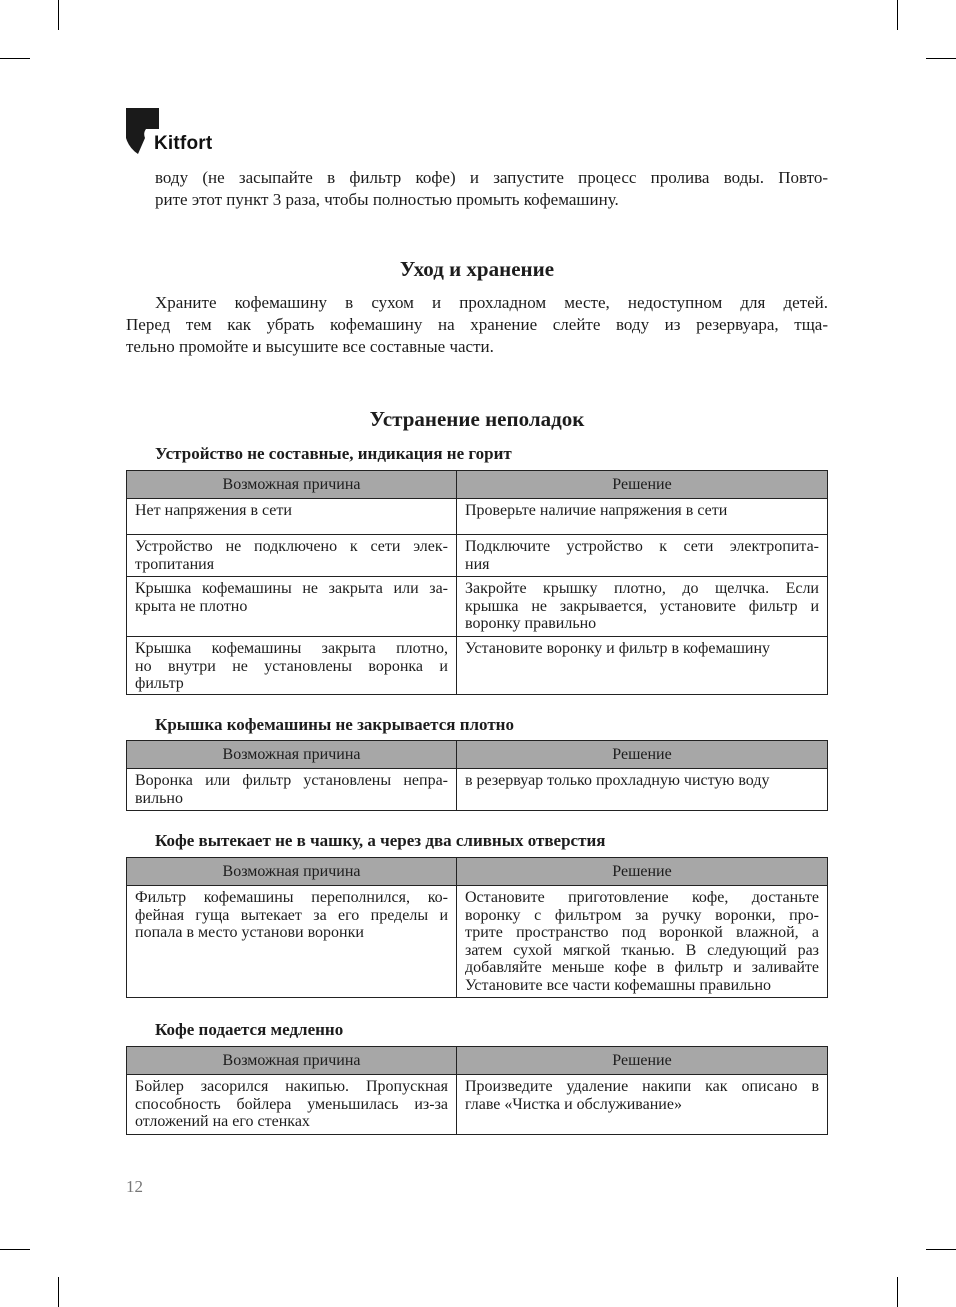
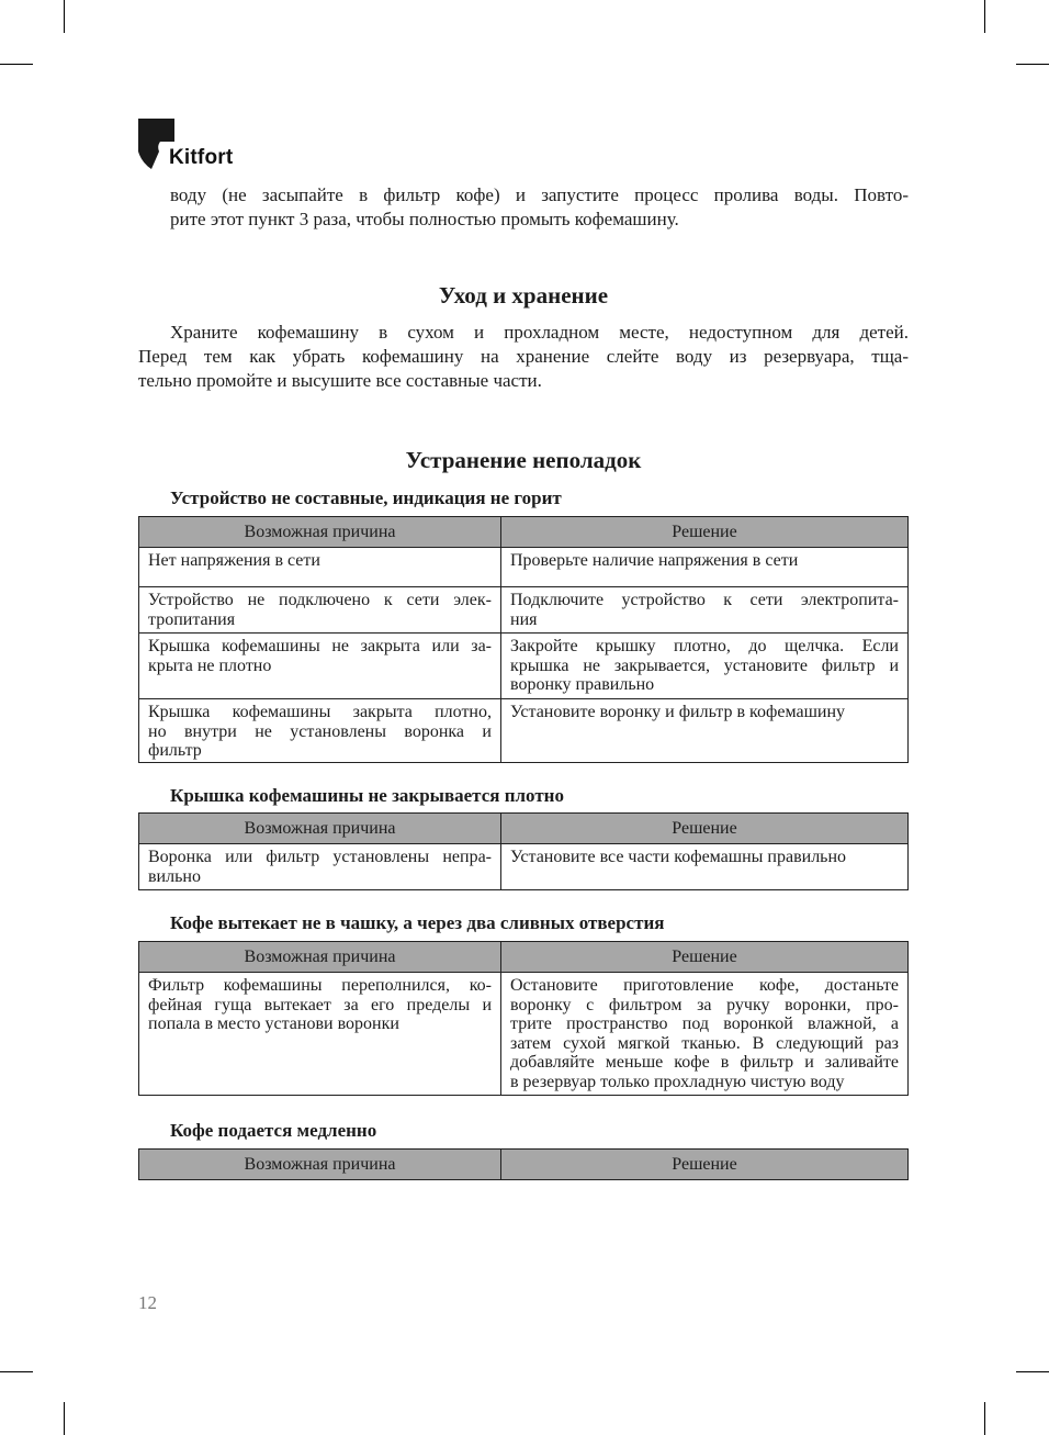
  Kitfort
  воду (не засыпайте в фильтр кофе) и запустите процесс пролива воды. Повто-
  рите этот пункт 3 раза, чтобы полностью промыть кофемашину.
  Уход и хранение
  Храните кофемашину в сухом и прохладном месте, недоступном для детей.
  Перед тем как убрать кофемашину на хранение слейте воду из резервуара, тща-
  тельно промойте и высушите все составные части.
  Устранение неполадок
  Устройство не составные, индикация не горит
  Возможная причина	Решение
  Нет напряжения в сети	Проверьте наличие напряжения в сети
  Устройство не подключено к сети элек- тропитания	Подключите устройство к сети электропита- ния
  Крышка кофемашины не закрыта или за- крыта не плотно	Закройте крышку плотно, до щелчка. Если крышка не закрывается, установите фильтр и воронку правильно
  Крышка кофемашины закрыта плотно, но внутри не установлены воронка и фильтр	Установите воронку и фильтр в кофемашину
  Крышка кофемашины не закрывается плотно
  Возможная причина	Решение
- Воронка или фильтр установлены непра- вильно	в резервуар только прохладную чистую воду
+ Воронка или фильтр установлены непра- вильно	Установите все части кофемашны правильно
  Кофе вытекает не в чашку, а через два сливных отверстия
  Возможная причина	Решение
- Фильтр кофемашины переполнился, ко- фейная гуща вытекает за его пределы и попала в место установи воронки	Остановите приготовление кофе, достаньте воронку с фильтром за ручку воронки, про- трите пространство под воронкой влажной, а затем сухой мягкой тканью. В следующий раз добавляйте меньше кофе в фильтр и заливайте Установите все части кофемашны правильно
+ Фильтр кофемашины переполнился, ко- фейная гуща вытекает за его пределы и попала в место установи воронки	Остановите приготовление кофе, достаньте воронку с фильтром за ручку воронки, про- трите пространство под воронкой влажной, а затем сухой мягкой тканью. В следующий раз добавляйте меньше кофе в фильтр и заливайте в резервуар только прохладную чистую воду
  Кофе подается медленно
  Возможная причина	Решение
- Бойлер засорился накипью. Пропускная способность бойлера уменьшилась из-за отложений на его стенках	Произведите удаление накипи как описано в главе «Чистка и обслуживание»
  12
